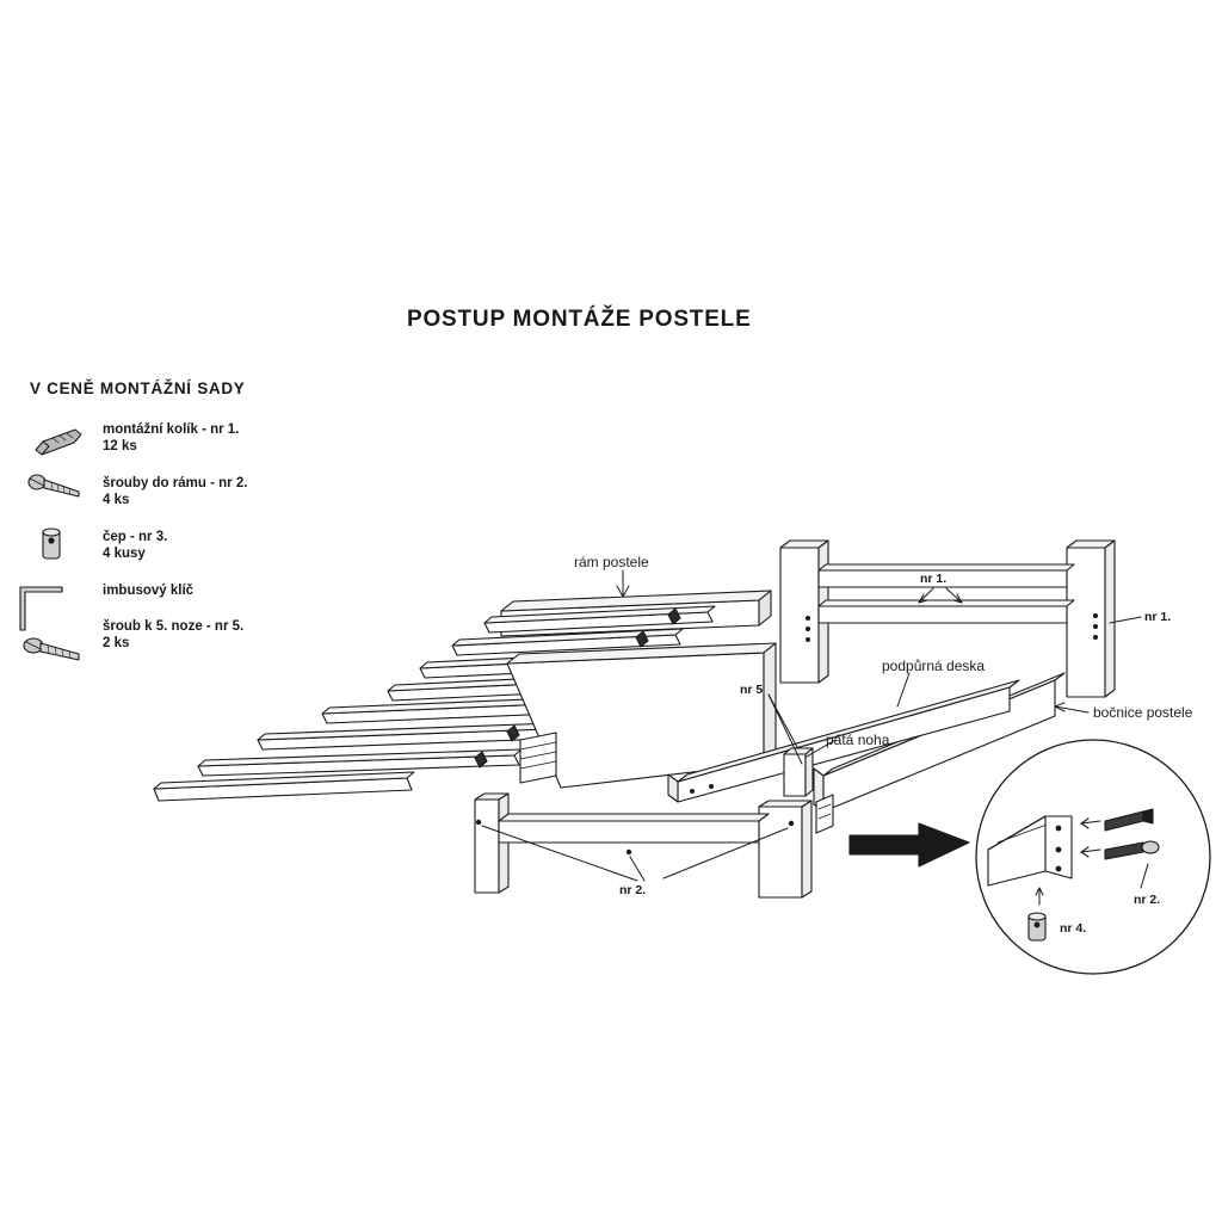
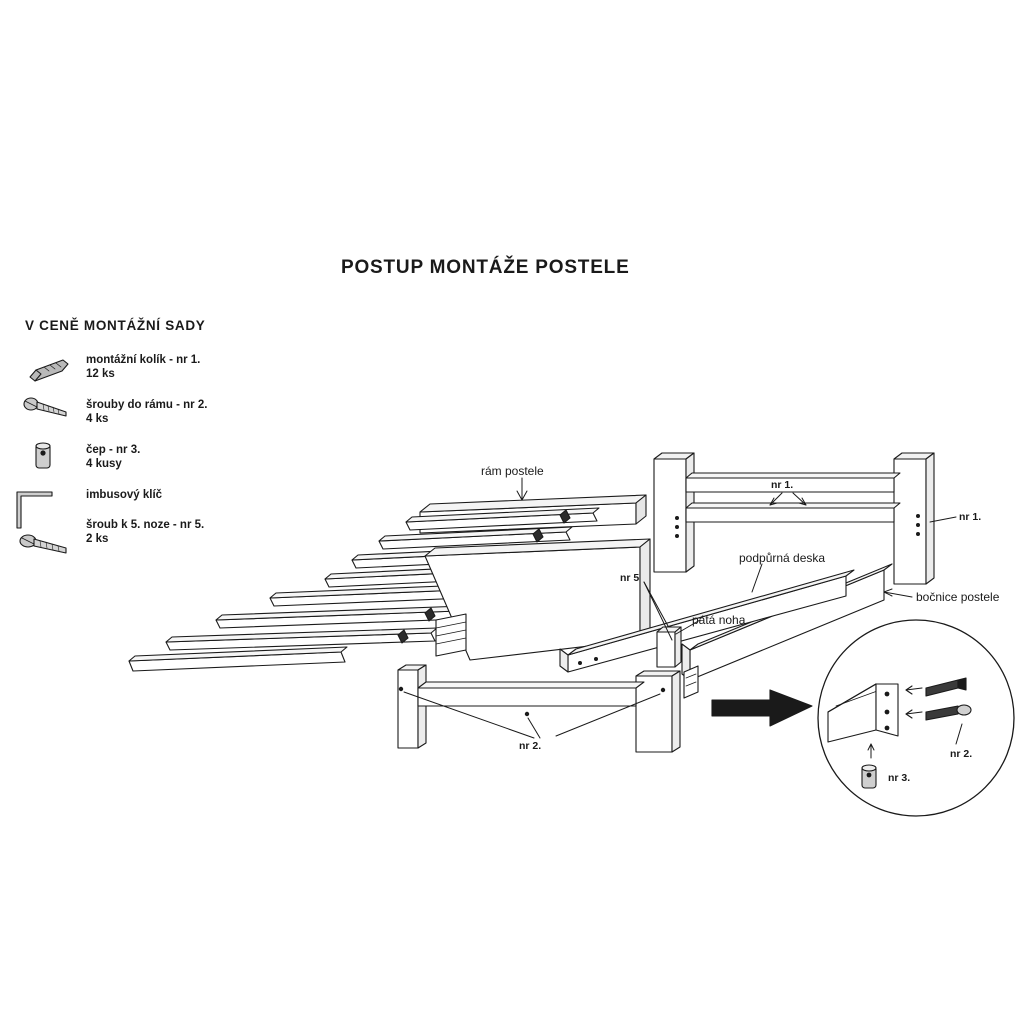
  POSTUP MONTÁŽE POSTELE
  V CENĚ MONTÁŽNÍ SADY
  montážní kolík - nr 1.
  12 ks
  šrouby do rámu - nr 2.
  4 ks
  čep - nr 3.
  4 kusy
  imbusový klíč
  šroub k 5. noze - nr 5.
  2 ks
  rám postele
  podpůrná deska
  pátá noha
  bočnice postele
  nr 1.
  nr 1.
  nr 5
  nr 2.
  nr 2.
- nr 4.
+ nr 3.
